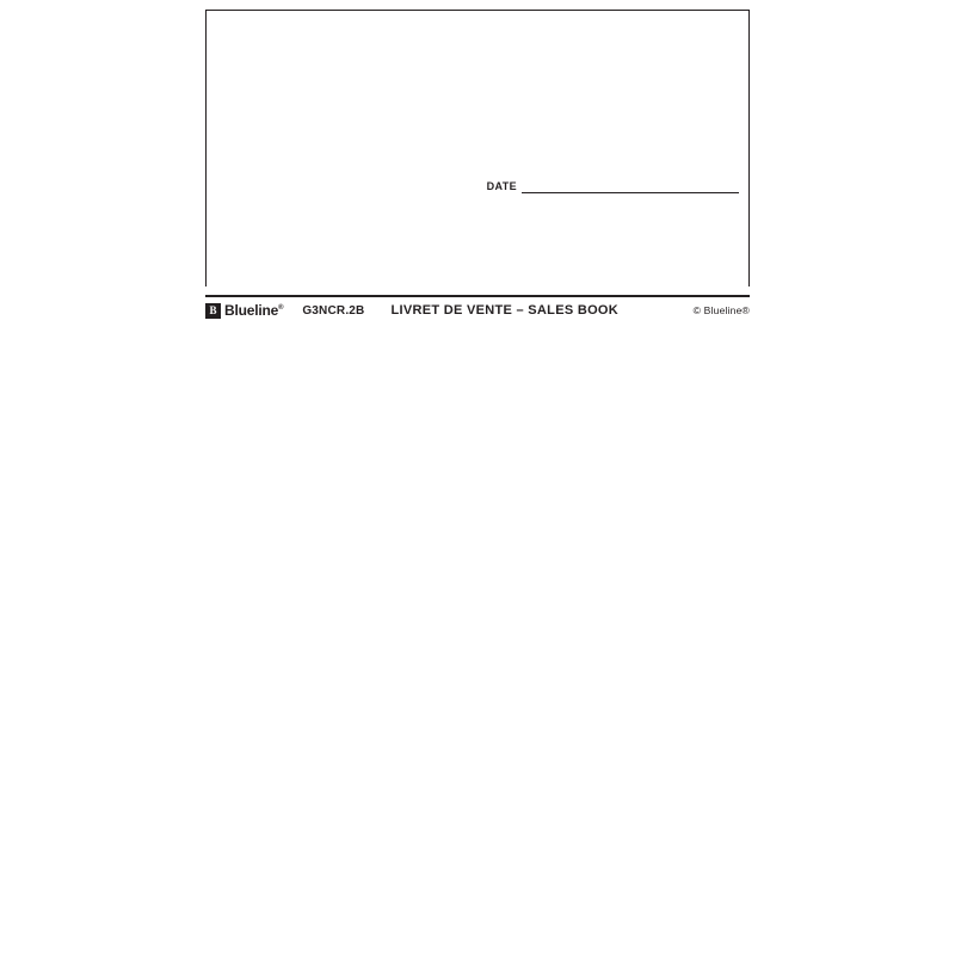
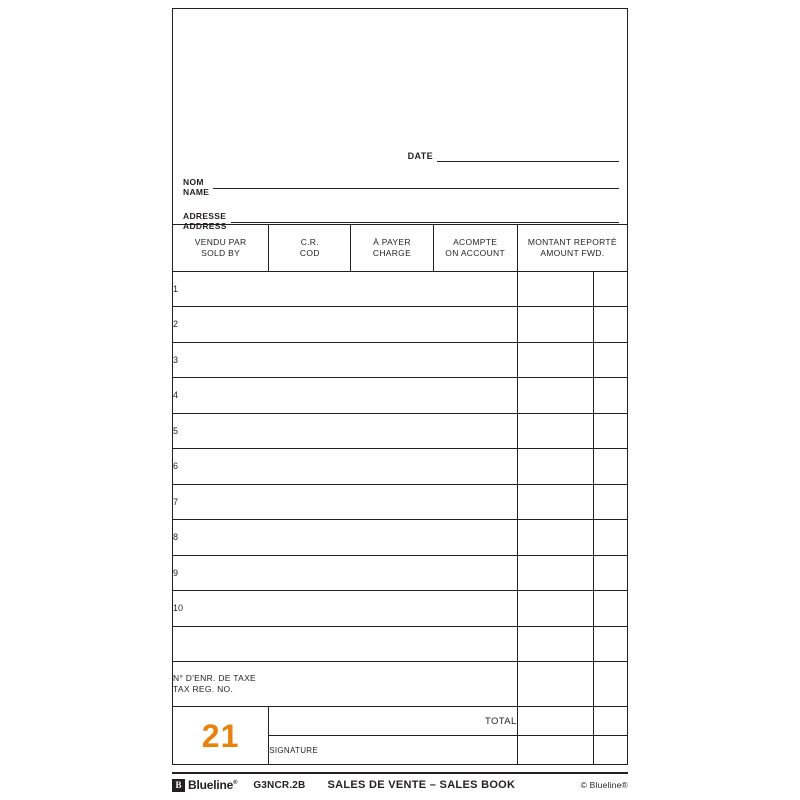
  DATE
+ NOM
+ NAME
+ ADRESSE
+ ADDRESS
+ VENDU PAR SOLD BY	C.R. COD	À PAYER CHARGE	ACOMPTE ON ACCOUNT	MONTANT REPORTÉ AMOUNT FWD.
+ 1
+ 2
+ 3
+ 4
+ 5
+ 6
+ 7
+ 8
+ 9
+ 10
+ N° D'ENR. DE TAXE TAX REG. NO.
+ 21	TOTAL
+ SIGNATURE
  B
  Blueline
  G3NCR.2B
- LIVRET DE VENTE – SALES BOOK
+ SALES DE VENTE – SALES BOOK
  © Blueline®
